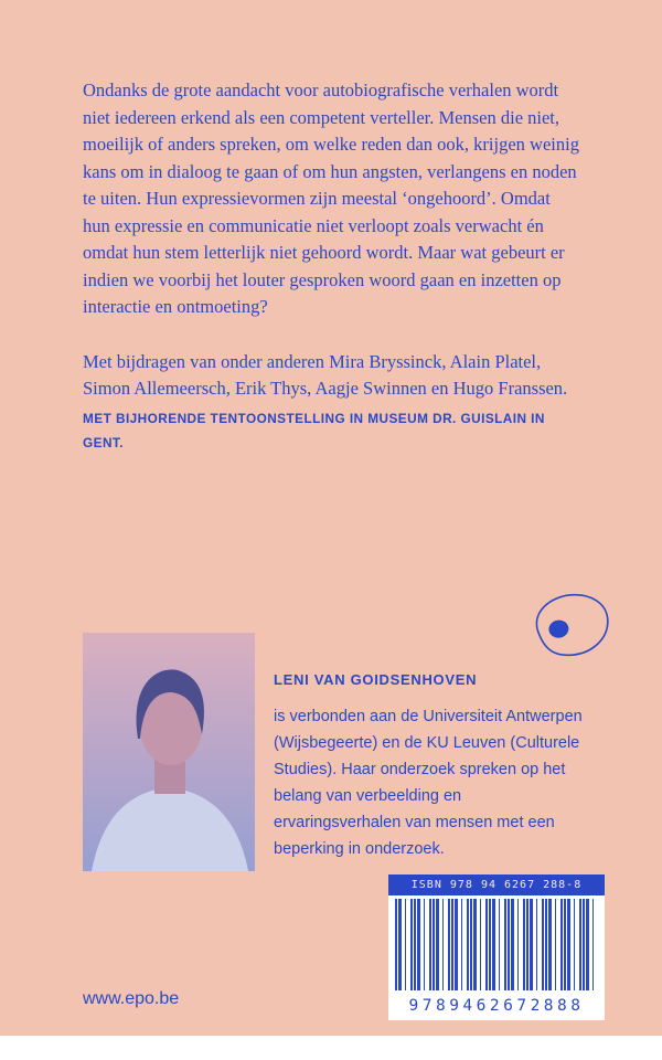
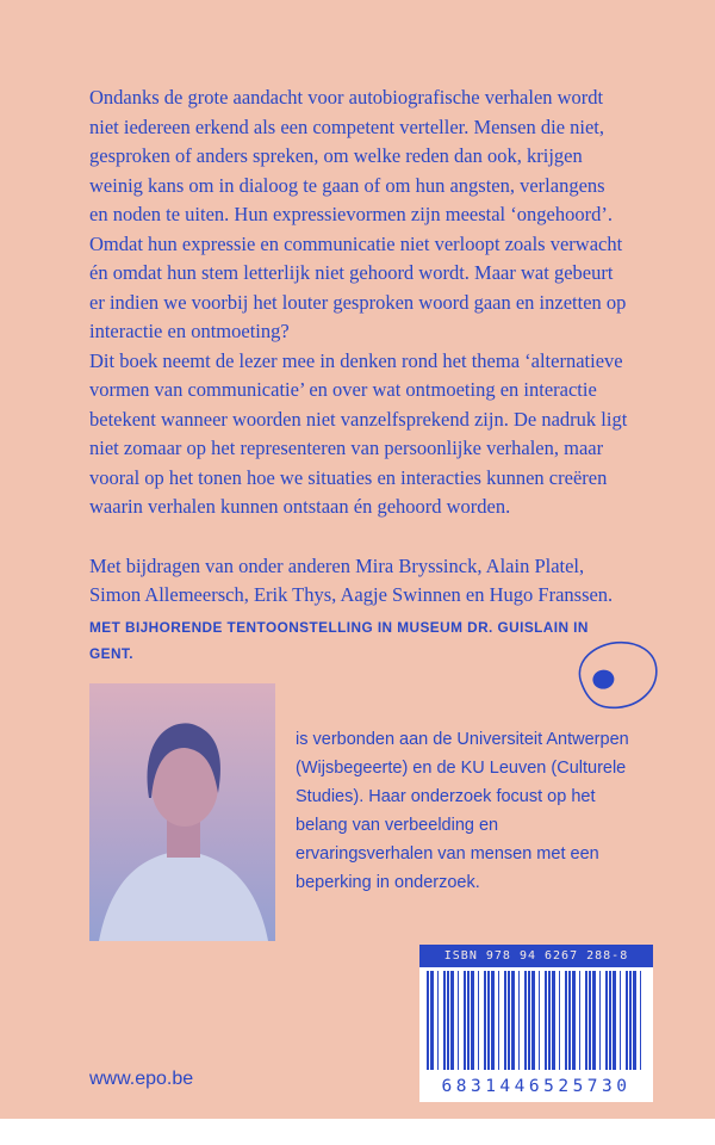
- Ondanks de grote aandacht voor autobiografische verhalen wordt niet iedereen erkend als een competent verteller. Mensen die niet, moeilijk of anders spreken, om welke reden dan ook, krijgen weinig kans om in dialoog te gaan of om hun angsten, verlangens en noden te uiten. Hun expressievormen zijn meestal ‘ongehoord’. Omdat hun expressie en communicatie niet verloopt zoals verwacht én omdat hun stem letterlijk niet gehoord wordt. Maar wat gebeurt er indien we voorbij het louter gesproken woord gaan en inzetten op interactie en ontmoeting?
+ Ondanks de grote aandacht voor autobiografische verhalen wordt niet iedereen erkend als een competent verteller. Mensen die niet, gesproken of anders spreken, om welke reden dan ook, krijgen weinig kans om in dialoog te gaan of om hun angsten, verlangens en noden te uiten. Hun expressievormen zijn meestal ‘ongehoord’. Omdat hun expressie en communicatie niet verloopt zoals verwacht én omdat hun stem letterlijk niet gehoord wordt. Maar wat gebeurt er indien we voorbij het louter gesproken woord gaan en inzetten op interactie en ontmoeting?
+ Dit boek neemt de lezer mee in denken rond het thema ‘alternatieve vormen van communicatie’ en over wat ontmoeting en interactie betekent wanneer woorden niet vanzelfsprekend zijn. De nadruk ligt niet zomaar op het representeren van persoonlijke verhalen, maar vooral op het tonen hoe we situaties en interacties kunnen creëren waarin verhalen kunnen ontstaan én gehoord worden.
  Met bijdragen van onder anderen Mira Bryssinck, Alain Platel, Simon Allemeersch, Erik Thys, Aagje Swinnen en Hugo Franssen.
  MET BIJHORENDE TENTOONSTELLING IN MUSEUM DR. GUISLAIN IN GENT.
- LENI VAN GOIDSENHOVEN
- is verbonden aan de Universiteit Antwerpen (Wijsbegeerte) en de KU Leuven (Culturele Studies). Haar onderzoek spreken op het belang van verbeelding en ervaringsverhalen van mensen met een beperking in onderzoek.
+ is verbonden aan de Universiteit Antwerpen (Wijsbegeerte) en de KU Leuven (Culturele Studies). Haar onderzoek focust op het belang van verbeelding en ervaringsverhalen van mensen met een beperking in onderzoek.
  www.epo.be
  ISBN 978 94 6267 288-8
- 9789462672888
+ 6831446525730
